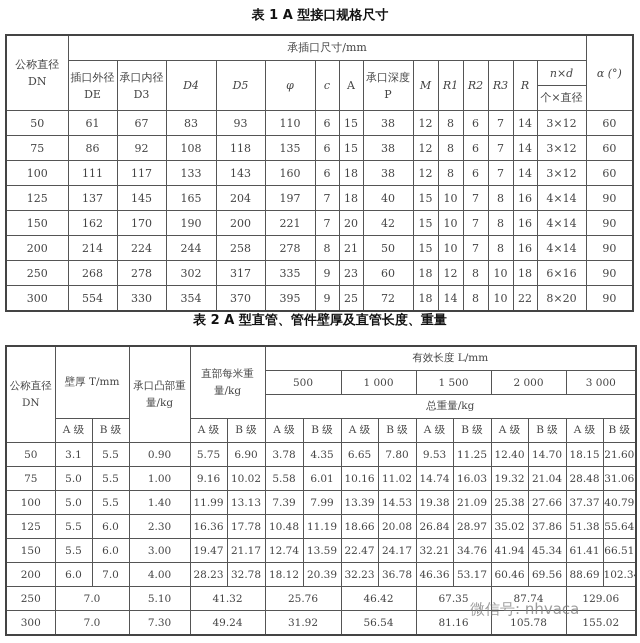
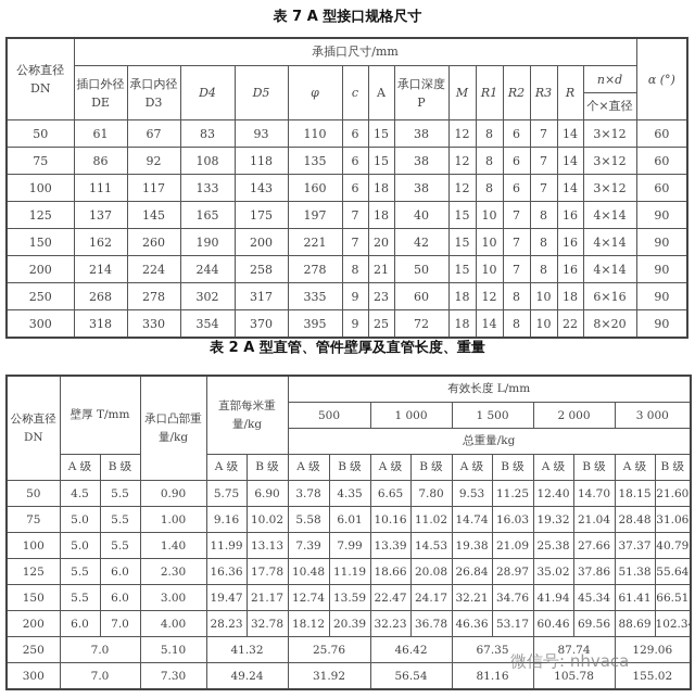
- 表 1 A 型接口规格尺寸
+ 表 7 A 型接口规格尺寸
  公称直径 DN	承插口尺寸/mm	α (°)
  插口外径 DE	承口内径 D3	D4	D5	φ	c	A	承口深度 P	M	R1	R2	R3	R	n×d
  个×直径
  50	61	67	83	93	110	6	15	38	12	8	6	7	14	3×12	60
  75	86	92	108	118	135	6	15	38	12	8	6	7	14	3×12	60
  100	111	117	133	143	160	6	18	38	12	8	6	7	14	3×12	60
- 125	137	145	165	204	197	7	18	40	15	10	7	8	16	4×14	90
+ 125	137	145	165	175	197	7	18	40	15	10	7	8	16	4×14	90
- 150	162	170	190	200	221	7	20	42	15	10	7	8	16	4×14	90
+ 150	162	260	190	200	221	7	20	42	15	10	7	8	16	4×14	90
  200	214	224	244	258	278	8	21	50	15	10	7	8	16	4×14	90
  250	268	278	302	317	335	9	23	60	18	12	8	10	18	6×16	90
- 300	554	330	354	370	395	9	25	72	18	14	8	10	22	8×20	90
+ 300	318	330	354	370	395	9	25	72	18	14	8	10	22	8×20	90
  表 2 A 型直管、管件壁厚及直管长度、重量
  公称直径DN	壁厚 T/mm	承口凸部重量/kg	直部每米重量/kg	有效长度 L/mm
  500	1 000	1 500	2 000	3 000
  总重量/kg
  A 级	B 级	A 级	B 级	A 级	B 级	A 级	B 级	A 级	B 级	A 级	B 级	A 级	B 级
- 50	3.1	5.5	0.90	5.75	6.90	3.78	4.35	6.65	7.80	9.53	11.25	12.40	14.70	18.15	21.60
+ 50	4.5	5.5	0.90	5.75	6.90	3.78	4.35	6.65	7.80	9.53	11.25	12.40	14.70	18.15	21.60
  75	5.0	5.5	1.00	9.16	10.02	5.58	6.01	10.16	11.02	14.74	16.03	19.32	21.04	28.48	31.06
  100	5.0	5.5	1.40	11.99	13.13	7.39	7.99	13.39	14.53	19.38	21.09	25.38	27.66	37.37	40.79
  125	5.5	6.0	2.30	16.36	17.78	10.48	11.19	18.66	20.08	26.84	28.97	35.02	37.86	51.38	55.64
  150	5.5	6.0	3.00	19.47	21.17	12.74	13.59	22.47	24.17	32.21	34.76	41.94	45.34	61.41	66.51
  200	6.0	7.0	4.00	28.23	32.78	18.12	20.39	32.23	36.78	46.36	53.17	60.46	69.56	88.69	102.3
  250	7.0	5.10	41.32	25.76	46.42	67.35	87.74	129.06
  300	7.0	7.30	49.24	31.92	56.54	81.16	105.78	155.02
  微信号: nhvaca
